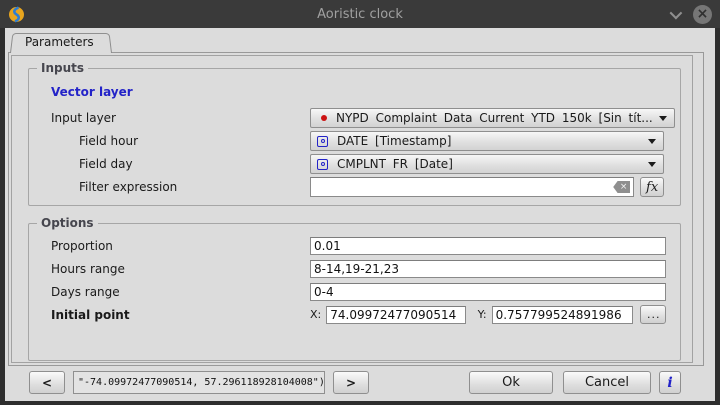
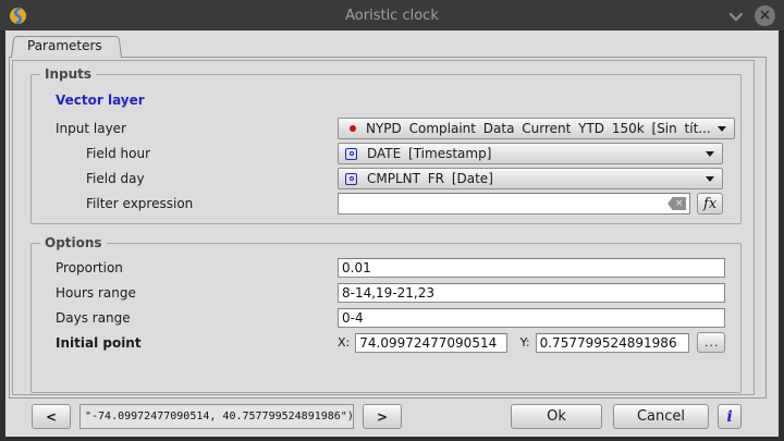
  Aoristic clock
  ×
  Parameters
  Inputs
  Vector layer
  Input layer
  NYPD Complaint Data Current YTD 150k [Sin tít...
  Field hour
  DATE [Timestamp]
  Field day
  CMPLNT FR [Date]
  Filter expression
  ×
  fx
  Options
  Proportion
  0.01
  Hours range
  8-14,19-21,23
  Days range
  0-4
  Initial point
  X:
  74.09972477090514
  Y:
  0.757799524891986
  ...
  <
- "-74.09972477090514, 57.296118928104008")
+ "-74.09972477090514, 40.757799524891986")
  >
  Ok
  Cancel
  i
